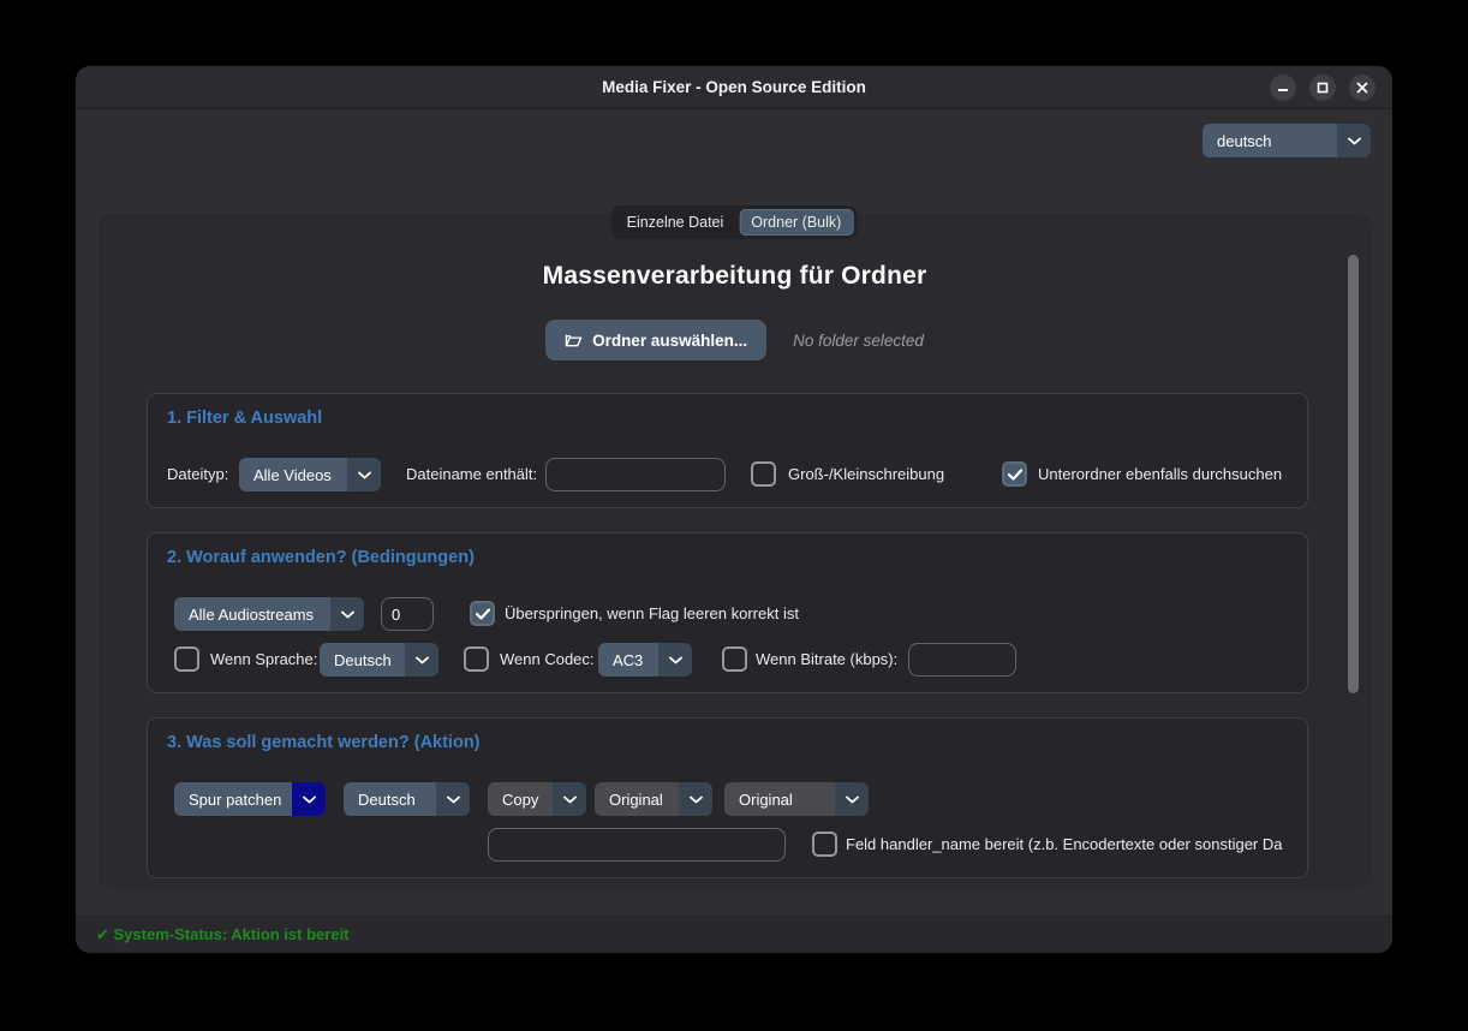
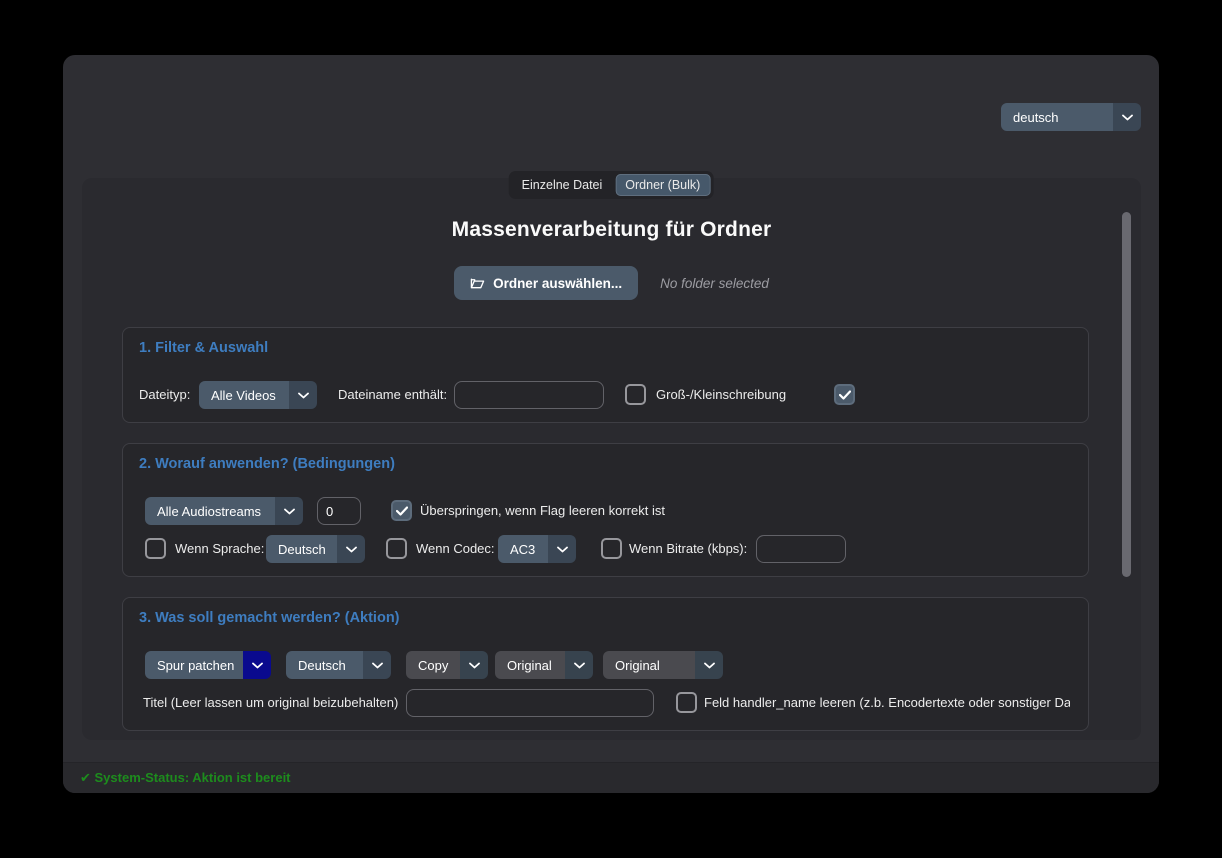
- Media Fixer - Open Source Edition
  deutsch
  Einzelne Datei
  Ordner (Bulk)
  Massenverarbeitung für Ordner
  Ordner auswählen...
  No folder selected
  1. Filter & Auswahl
  Dateityp:
  Alle Videos
  Dateiname enthält:
  Groß-/Kleinschreibung
- Unterordner ebenfalls durchsuchen
  2. Worauf anwenden? (Bedingungen)
  Alle Audiostreams
  0
  Überspringen, wenn Flag leeren korrekt ist
  Wenn Sprache:
  Deutsch
  Wenn Codec:
  AC3
  Wenn Bitrate (kbps):
  3. Was soll gemacht werden? (Aktion)
  Spur patchen
  Deutsch
  Copy
  Original
  Original
+ Titel (Leer lassen um original beizubehalten)
- Feld handler_name bereit (z.b. Encodertexte oder sonstiger Da
+ Feld handler_name leeren (z.b. Encodertexte oder sonstiger Da
  ✔ System-Status: Aktion ist bereit
